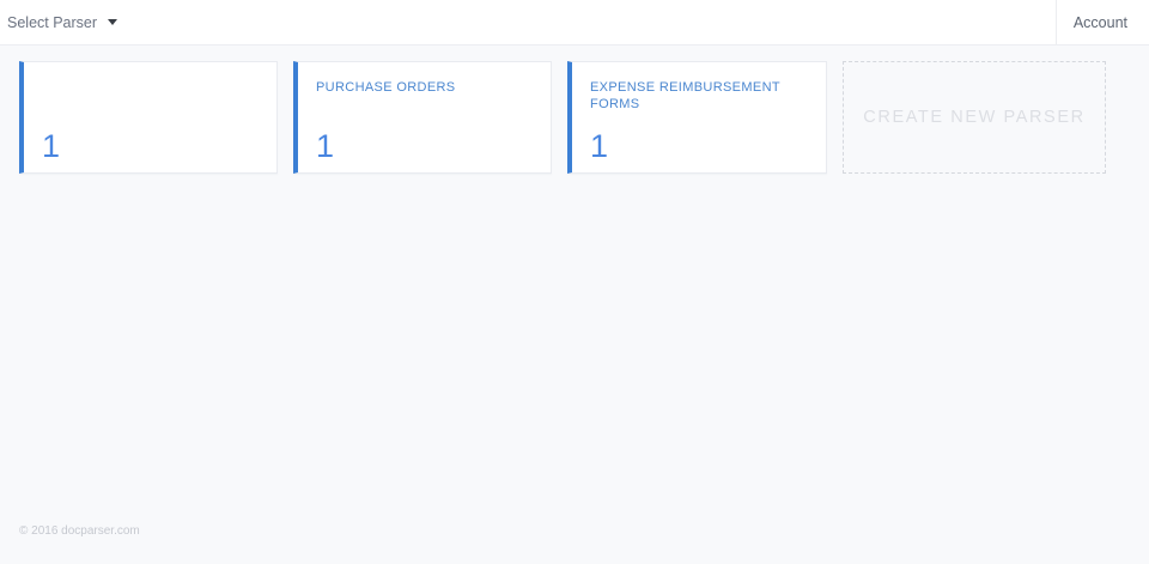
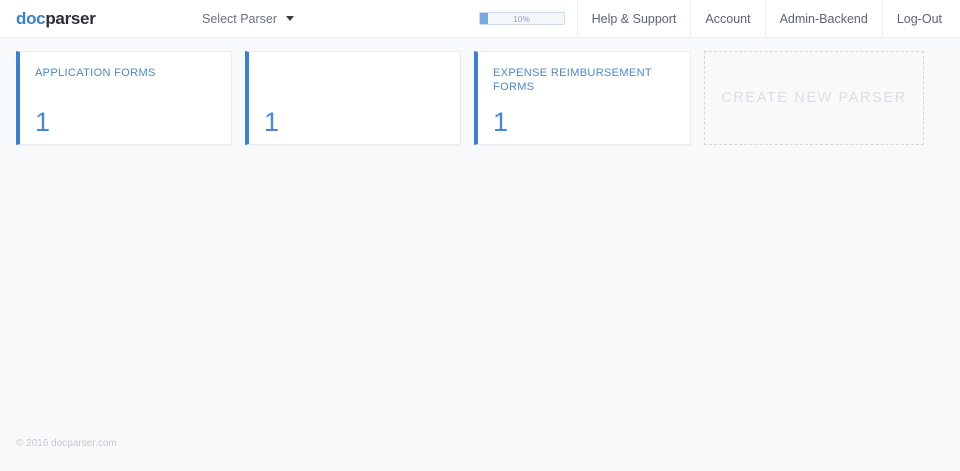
+ doc
+ parser
  Select Parser
+ 10%
+ Help & Support
  Account
+ Admin-Backend
+ Log-Out
+ APPLICATION FORMS
  1
- PURCHASE ORDERS
  1
  EXPENSE REIMBURSEMENT FORMS
  1
  CREATE NEW PARSER
  © 2016 docparser.com
